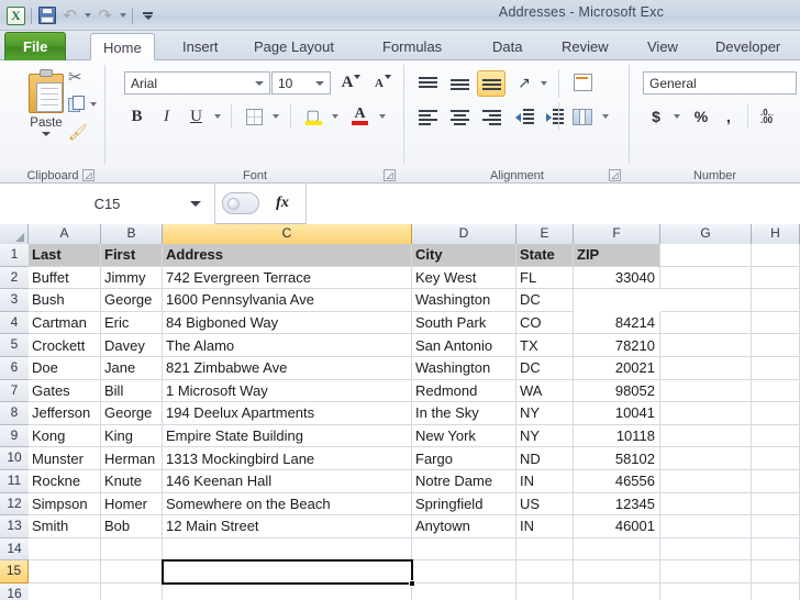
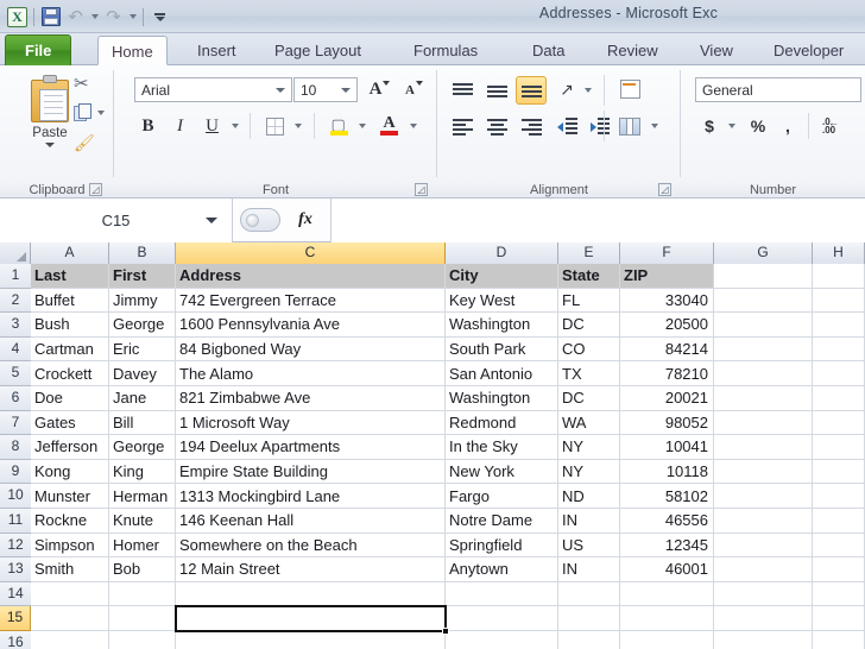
  X
  ↶
  ↷
  Addresses - Microsoft Exc
  File
  Home
  Insert
  Page Layout
  Formulas
  Data
  Review
  View
  Developer
  Paste
  ✂
  🖌
  Clipboard
  ◿
  Arial
  10
  A
  A
  B
  I
  U
  ▢
  A
  Font
  ◿
  ↗
  Alignment
  ◿
  General
  $
  %
  ,
  ←
  .0
  .00
  Number
  C15
  fx
  A
  B
  C
  D
  E
  F
  G
  H
  1
  2
  3
  4
  5
  6
  7
  8
  9
  10
  11
  12
  13
  14
  15
  16
  Last
  First
  Address
  City
  State
  ZIP
  Buffet
  Jimmy
  742 Evergreen Terrace
  Key West
  FL
  33040
  Bush
  George
  1600 Pennsylvania Ave
  Washington
  DC
+ 20500
  Cartman
  Eric
  84 Bigboned Way
  South Park
  CO
  84214
  Crockett
  Davey
  The Alamo
  San Antonio
  TX
  78210
  Doe
  Jane
  821 Zimbabwe Ave
  Washington
  DC
  20021
  Gates
  Bill
  1 Microsoft Way
  Redmond
  WA
  98052
  Jefferson
  George
  194 Deelux Apartments
  In the Sky
  NY
  10041
  Kong
  King
  Empire State Building
  New York
  NY
  10118
  Munster
  Herman
  1313 Mockingbird Lane
  Fargo
  ND
  58102
  Rockne
  Knute
  146 Keenan Hall
  Notre Dame
  IN
  46556
  Simpson
  Homer
  Somewhere on the Beach
  Springfield
  US
  12345
  Smith
  Bob
  12 Main Street
  Anytown
  IN
  46001
